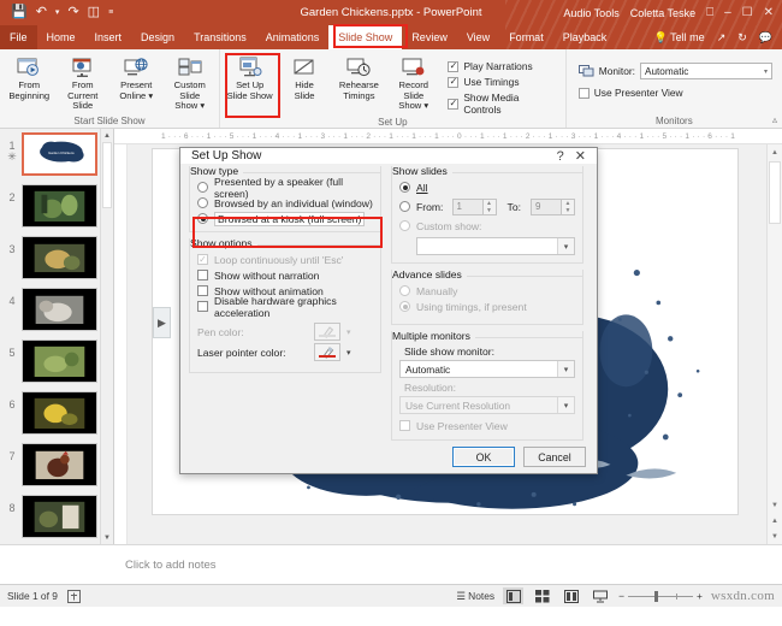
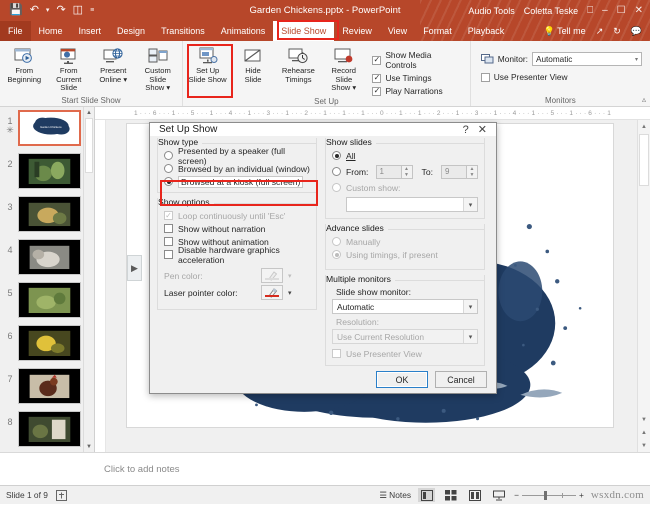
  💾
  ↶
  ↷
  ◫
  Garden Chickens.pptx - PowerPoint
  Audio Tools
  Coletta Teske
  ⎕
  –
  ☐
  ✕
  File
  Home
  Insert
  Design
  Transitions
  Animations
  Slide Show
  Review
  View
  💡 Tell me
  ↗
  ↻
  💬
  From
  Beginning
  From
  Current Slide
  Present
  Online ▾
  Custom Slide
  Show ▾
  Start Slide Show
  Set Up
  Slide Show
  Hide
  Slide
  Rehearse
  Timings
  Record Slide
  Show ▾
  ✓
- Play Narrations
+ Show Media Controls
  ✓
  Use Timings
  ✓
- Show Media Controls
+ Play Narrations
  Set Up
  Monitor:
  Automatic
  Use Presenter View
  Monitors
  ▵
  1
  ✳
  2
  3
  4
  5
  6
  7
  8
  ▶
  Click to add notes
  Slide 1 of 9
  ☰ Notes
  −
  +
  wsxdn.com
  Set Up Show
  ?
  ✕
  Show type
  Presented by a speaker (full screen)
  Browsed by an individual (window)
  Browsed at a kiosk (full screen)
  Show options
  ✓
  Loop continuously until 'Esc'
  Show without narration
  Show without animation
  Disable hardware graphics acceleration
  Pen color:
  Laser pointer color:
  Show slides
  All
  From:
  1
  To:
  9
  Custom show:
  Advance slides
  Manually
  Using timings, if present
  Multiple monitors
  Slide show monitor:
  Automatic
  Resolution:
  Use Current Resolution
  Use Presenter View
  OK
  Cancel
